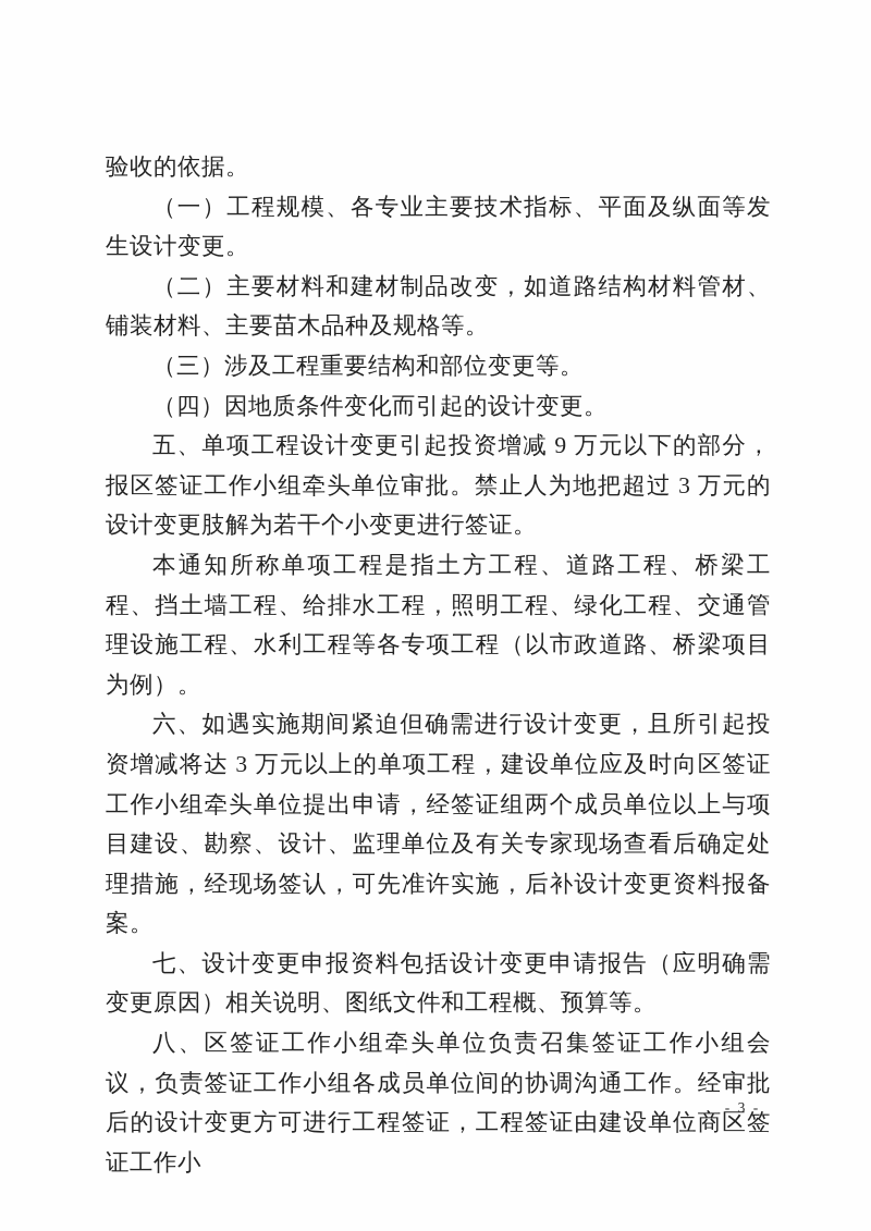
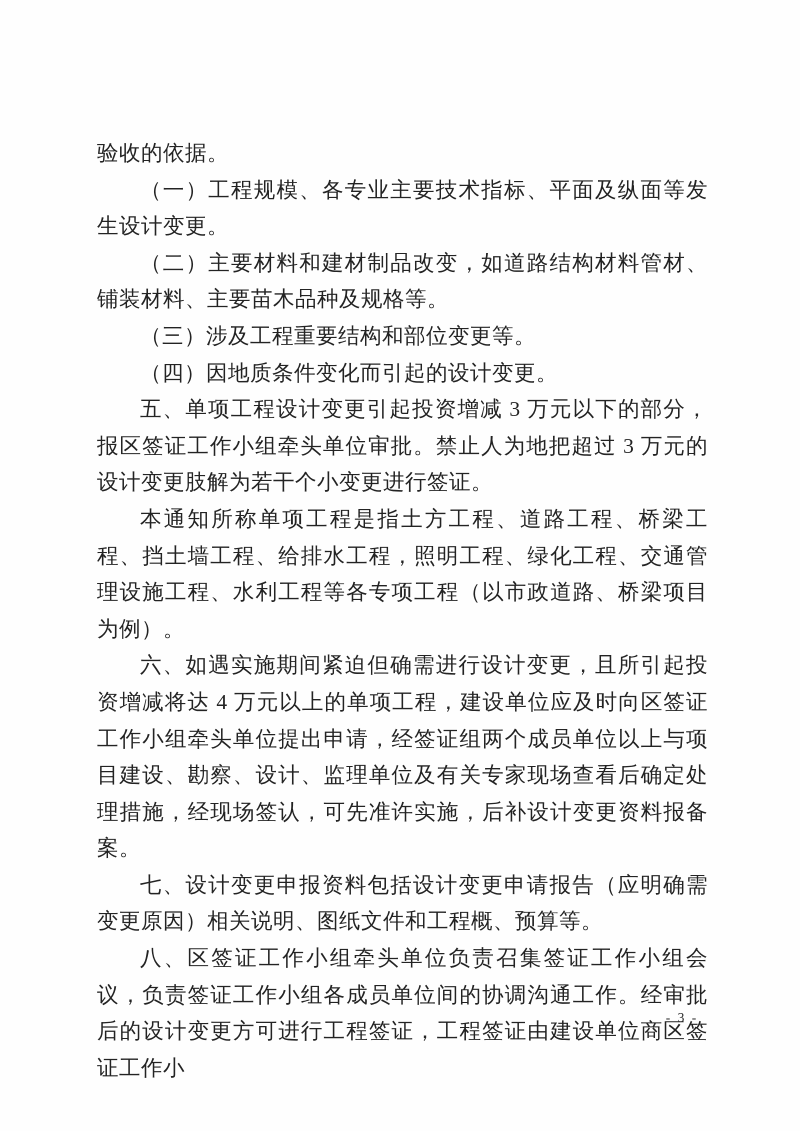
  验收的依据。
  （一）工程规模、各专业主要技术指标、平面及纵面等发生设计变更。
  （二）主要材料和建材制品改变，如道路结构材料管材、铺装材料、主要苗木品种及规格等。
  （三）涉及工程重要结构和部位变更等。
  （四）因地质条件变化而引起的设计变更。
- 五、单项工程设计变更引起投资增减 9 万元以下的部分，报区签证工作小组牵头单位审批。禁止人为地把超过 3 万元的设计变更肢解为若干个小变更进行签证。
+ 五、单项工程设计变更引起投资增减 3 万元以下的部分，报区签证工作小组牵头单位审批。禁止人为地把超过 3 万元的设计变更肢解为若干个小变更进行签证。
  本通知所称单项工程是指土方工程、道路工程、桥梁工程、挡土墙工程、给排水工程，照明工程、绿化工程、交通管理设施工程、水利工程等各专项工程（以市政道路、桥梁项目为例）。
- 六、如遇实施期间紧迫但确需进行设计变更，且所引起投资增减将达 3 万元以上的单项工程，建设单位应及时向区签证工作小组牵头单位提出申请，经签证组两个成员单位以上与项目建设、勘察、设计、监理单位及有关专家现场查看后确定处理措施，经现场签认，可先准许实施，后补设计变更资料报备案。
+ 六、如遇实施期间紧迫但确需进行设计变更，且所引起投资增减将达 4 万元以上的单项工程，建设单位应及时向区签证工作小组牵头单位提出申请，经签证组两个成员单位以上与项目建设、勘察、设计、监理单位及有关专家现场查看后确定处理措施，经现场签认，可先准许实施，后补设计变更资料报备案。
  七、设计变更申报资料包括设计变更申请报告（应明确需变更原因）相关说明、图纸文件和工程概、预算等。
  八、区签证工作小组牵头单位负责召集签证工作小组会议，负责签证工作小组各成员单位间的协调沟通工作。经审批后的设计变更方可进行工程签证，工程签证由建设单位商区签证工作小
  - 3 -
